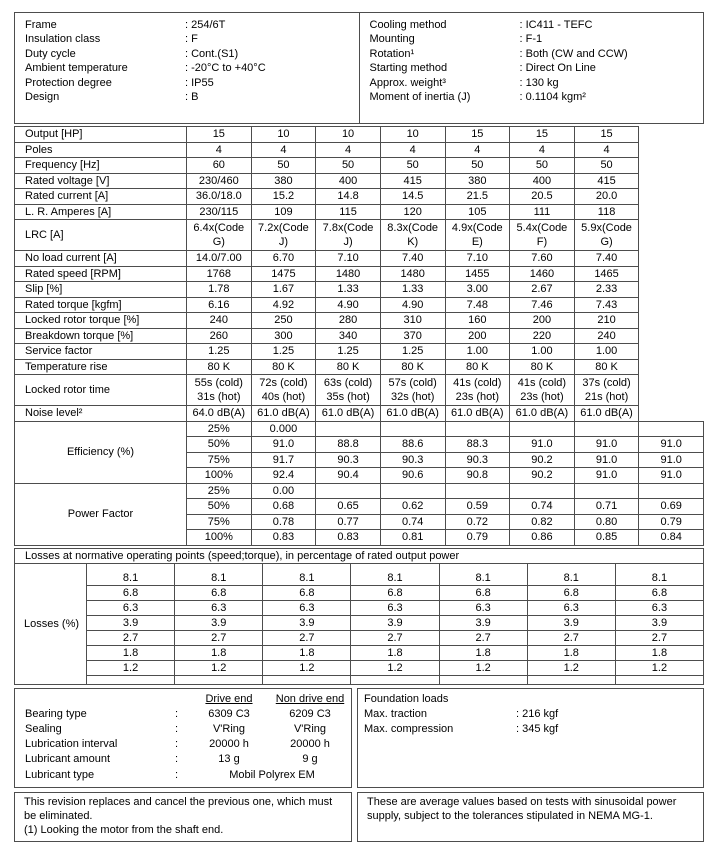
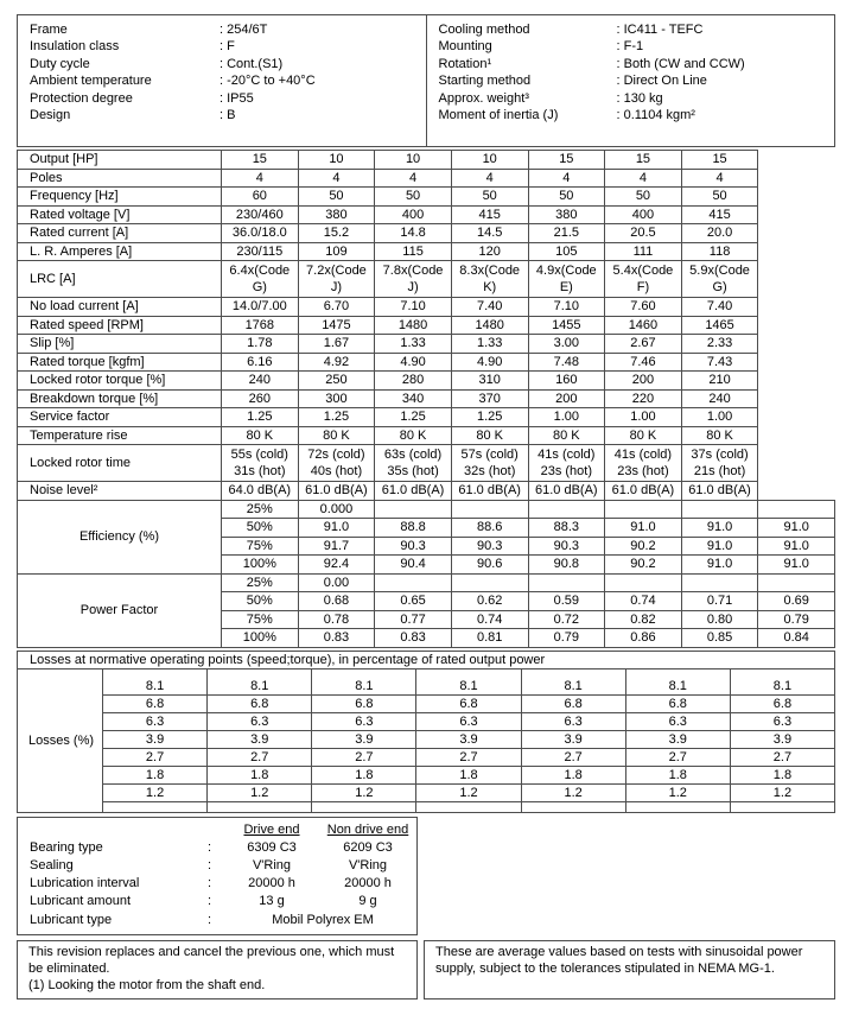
  Frame
  : 254/6T
  Insulation class
  : F
  Duty cycle
  : Cont.(S1)
  Ambient temperature
  : -20°C to +40°C
  Protection degree
  : IP55
  Design
  : B
  Cooling method
  : IC411 - TEFC
  Mounting
  : F-1
  Rotation¹
  : Both (CW and CCW)
  Starting method
  : Direct On Line
  Approx. weight³
  : 130 kg
  Moment of inertia (J)
  : 0.1104 kgm²
  Output [HP]	15	10	10	10	15	15	15
  Poles	4	4	4	4	4	4	4
  Frequency [Hz]	60	50	50	50	50	50	50
  Rated voltage [V]	230/460	380	400	415	380	400	415
  Rated current [A]	36.0/18.0	15.2	14.8	14.5	21.5	20.5	20.0
  L. R. Amperes [A]	230/115	109	115	120	105	111	118
  LRC [A]	6.4x(Code G)	7.2x(Code J)	7.8x(Code J)	8.3x(Code K)	4.9x(Code E)	5.4x(Code F)	5.9x(Code G)
  No load current [A]	14.0/7.00	6.70	7.10	7.40	7.10	7.60	7.40
  Rated speed [RPM]	1768	1475	1480	1480	1455	1460	1465
  Slip [%]	1.78	1.67	1.33	1.33	3.00	2.67	2.33
  Rated torque [kgfm]	6.16	4.92	4.90	4.90	7.48	7.46	7.43
  Locked rotor torque [%]	240	250	280	310	160	200	210
  Breakdown torque [%]	260	300	340	370	200	220	240
  Service factor	1.25	1.25	1.25	1.25	1.00	1.00	1.00
  Temperature rise	80 K	80 K	80 K	80 K	80 K	80 K	80 K
  Locked rotor time	55s (cold) 31s (hot)	72s (cold) 40s (hot)	63s (cold) 35s (hot)	57s (cold) 32s (hot)	41s (cold) 23s (hot)	41s (cold) 23s (hot)	37s (cold) 21s (hot)
  Noise level²	64.0 dB(A)	61.0 dB(A)	61.0 dB(A)	61.0 dB(A)	61.0 dB(A)	61.0 dB(A)	61.0 dB(A)
  Efficiency (%)	25%	0.000
  50%	91.0	88.8	88.6	88.3	91.0	91.0	91.0
  75%	91.7	90.3	90.3	90.3	90.2	91.0	91.0
  100%	92.4	90.4	90.6	90.8	90.2	91.0	91.0
  Power Factor	25%	0.00
  50%	0.68	0.65	0.62	0.59	0.74	0.71	0.69
  75%	0.78	0.77	0.74	0.72	0.82	0.80	0.79
  100%	0.83	0.83	0.81	0.79	0.86	0.85	0.84
  Losses at normative operating points (speed;torque), in percentage of rated output power
  Losses (%)
  8.1
  6.8
  6.3
  3.9
  2.7
  1.8
  1.2
  8.1
  6.8
  6.3
  3.9
  2.7
  1.8
  1.2
  8.1
  6.8
  6.3
  3.9
  2.7
  1.8
  1.2
  8.1
  6.8
  6.3
  3.9
  2.7
  1.8
  1.2
  8.1
  6.8
  6.3
  3.9
  2.7
  1.8
  1.2
  8.1
  6.8
  6.3
  3.9
  2.7
  1.8
  1.2
  8.1
  6.8
  6.3
  3.9
  2.7
  1.8
  1.2
  Drive end
  Non drive end
  Bearing type
  :
  6309 C3
  6209 C3
  Sealing
  :
  V'Ring
  V'Ring
  Lubrication interval
  :
  20000 h
  20000 h
  Lubricant amount
  :
  13 g
  9 g
  Lubricant type
  :
  Mobil Polyrex EM
- Foundation loads
- Max. traction
- : 216 kgf
- Max. compression
- : 345 kgf
  This revision replaces and cancel the previous one, which must be eliminated.
  (1) Looking the motor from the shaft end.
  These are average values based on tests with sinusoidal power supply, subject to the tolerances stipulated in NEMA MG-1.
